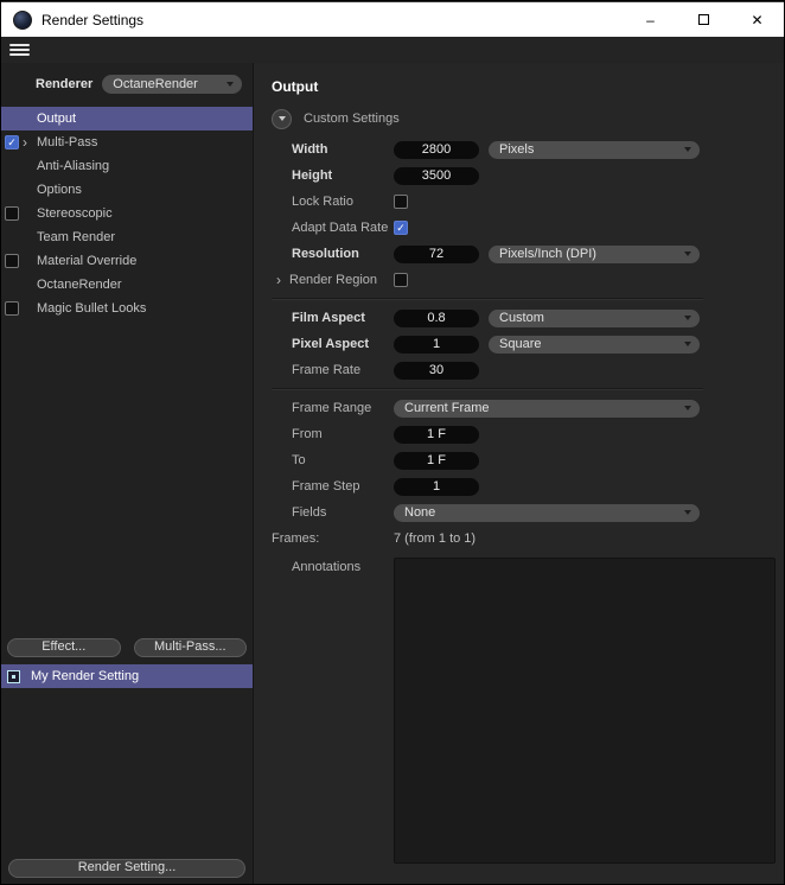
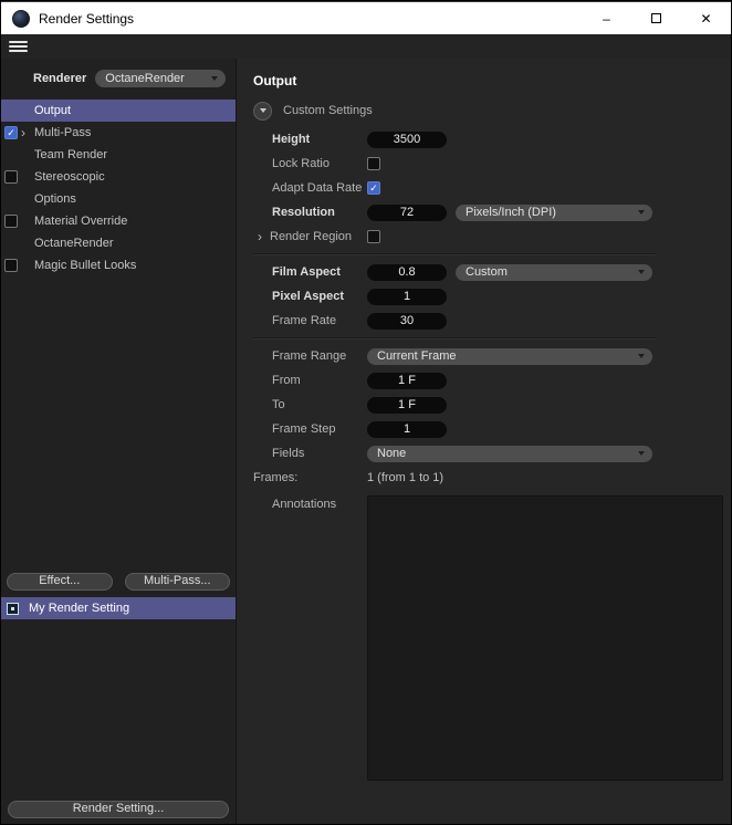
  Render Settings
  –
  ✕
  Renderer
  OctaneRender
  Output
  ✓
  ›
  Multi-Pass
- Anti-Aliasing
- Options
+ Team Render
  Stereoscopic
- Team Render
+ Options
  Material Override
  OctaneRender
  Magic Bullet Looks
  Effect...
  Multi-Pass...
  My Render Setting
  Render Setting...
  Output
  Custom Settings
- Width
- 2800
- Pixels
  Height
  3500
  Lock Ratio
  Adapt Data Rate
  ✓
  Resolution
  72
  Pixels/Inch (DPI)
  ›
  Render Region
  Film Aspect
  0.8
  Custom
  Pixel Aspect
  1
- Square
  Frame Rate
  30
  Frame Range
  Current Frame
  From
  1 F
  To
  1 F
  Frame Step
  1
  Fields
  None
  Frames:
- 7 (from 1 to 1)
+ 1 (from 1 to 1)
  Annotations
